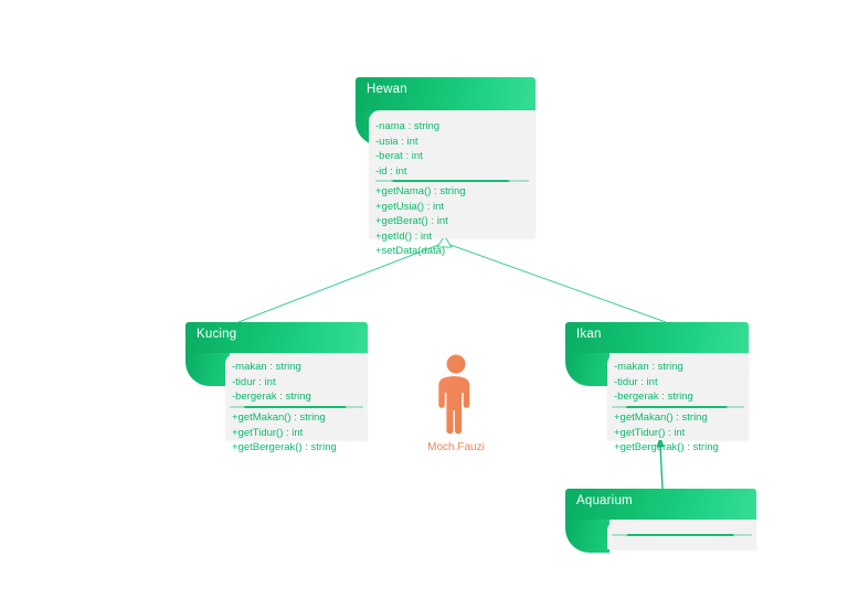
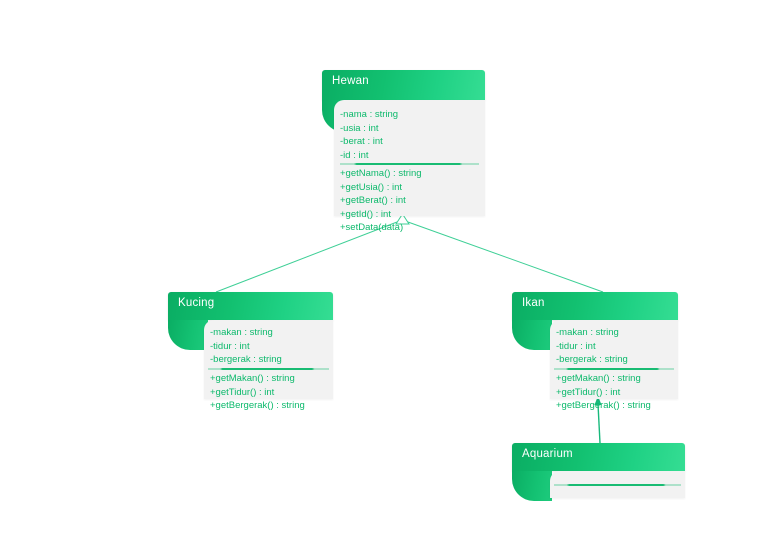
  Hewan
  -nama : string
  -usia : int
  -berat : int
  -id : int
  +getNama() : string
  +getUsia() : int
  +getBerat() : int
  +getId() : int
  +setData(data)
  Kucing
  -makan : string
  -tidur : int
  -bergerak : string
  +getMakan() : string
  +getTidur() : int
  +getBergerak() : string
  Ikan
  -makan : string
  -tidur : int
  -bergerak : string
  +getMakan() : string
  +getTidur() : int
  +getBergerak() : string
  Aquarium
- Moch.Fauzi
